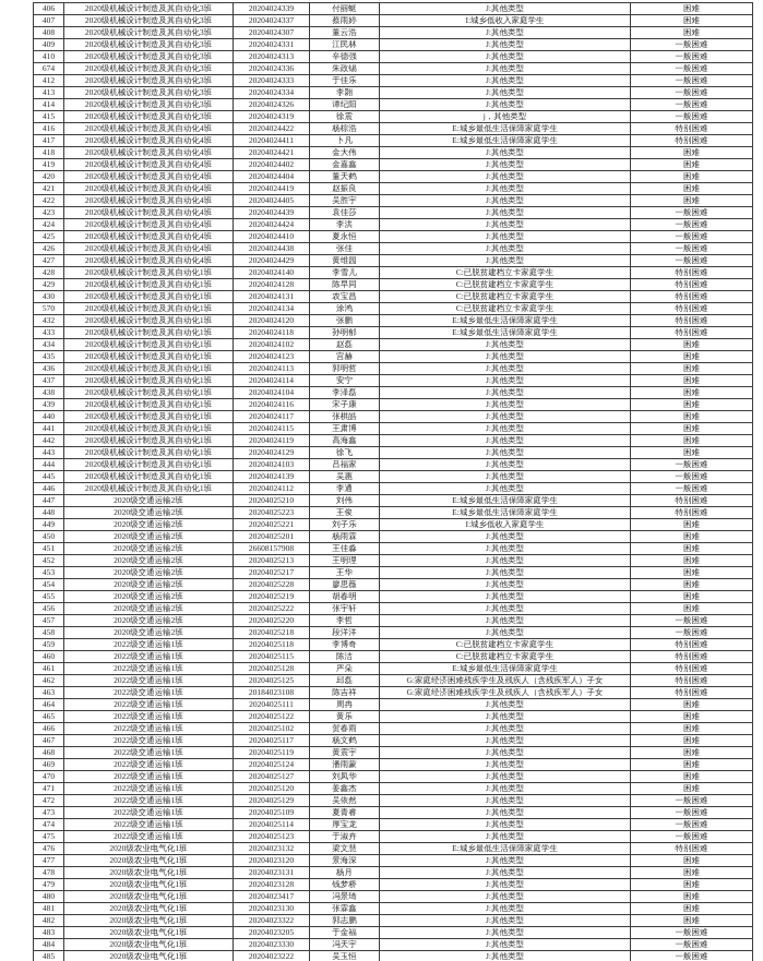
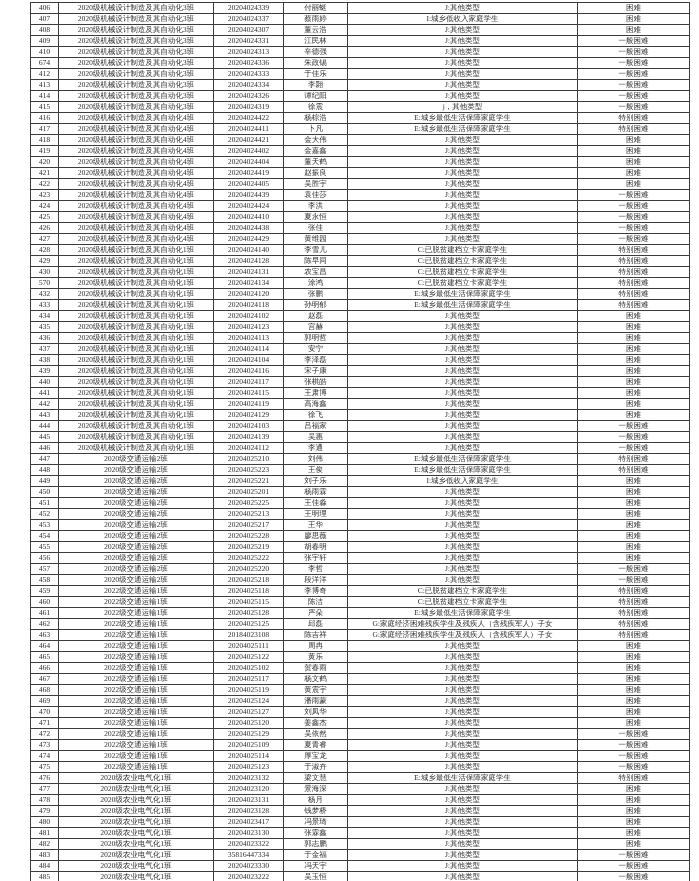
  406	2020级机械设计制造及其自动化3班	20204024339	付丽蜓	J:其他类型	困难
  407	2020级机械设计制造及其自动化3班	20204024337	蔡雨婷	I:城乡低收入家庭学生	困难
  408	2020级机械设计制造及其自动化3班	20204024307	董云浩	J:其他类型	困难
  409	2020级机械设计制造及其自动化3班	20204024331	江民林	J:其他类型	一般困难
  410	2020级机械设计制造及其自动化3班	20204024313	辛德强	J:其他类型	一般困难
  674	2020级机械设计制造及其自动化3班	20204024336	朱政锡	J:其他类型	一般困难
  412	2020级机械设计制造及其自动化3班	20204024333	于佳乐	J:其他类型	一般困难
  413	2020级机械设计制造及其自动化3班	20204024334	李翾	J:其他类型	一般困难
  414	2020级机械设计制造及其自动化3班	20204024326	谭纪阳	J:其他类型	一般困难
  415	2020级机械设计制造及其自动化3班	20204024319	徐震	j，其他类型	一般困难
  416	2020级机械设计制造及其自动化4班	20204024422	杨棕浩	E:城乡最低生活保障家庭学生	特别困难
  417	2020级机械设计制造及其自动化4班	20204024411	卜凡	E:城乡最低生活保障家庭学生	特别困难
  418	2020级机械设计制造及其自动化4班	20204024421	金大伟	J:其他类型	困难
  419	2020级机械设计制造及其自动化4班	20204024402	金嘉鑫	J:其他类型	困难
  420	2020级机械设计制造及其自动化4班	20204024404	董天鹤	J:其他类型	困难
  421	2020级机械设计制造及其自动化4班	20204024419	赵振良	J:其他类型	困难
  422	2020级机械设计制造及其自动化4班	20204024405	吴胜宇	J:其他类型	困难
  423	2020级机械设计制造及其自动化4班	20204024439	袁佳莎	J:其他类型	一般困难
  424	2020级机械设计制造及其自动化4班	20204024424	李洪	J:其他类型	一般困难
  425	2020级机械设计制造及其自动化4班	20204024410	夏永恒	J:其他类型	一般困难
  426	2020级机械设计制造及其自动化4班	20204024438	张佳	J:其他类型	一般困难
  427	2020级机械设计制造及其自动化4班	20204024429	黄维园	J:其他类型	一般困难
  428	2020级机械设计制造及其自动化1班	20204024140	李雪儿	C:已脱贫建档立卡家庭学生	特别困难
  429	2020级机械设计制造及其自动化1班	20204024128	陈早同	C:已脱贫建档立卡家庭学生	特别困难
  430	2020级机械设计制造及其自动化1班	20204024131	农宝昌	C:已脱贫建档立卡家庭学生	特别困难
  570	2020级机械设计制造及其自动化1班	20204024134	涂鸿	C:已脱贫建档立卡家庭学生	特别困难
  432	2020级机械设计制造及其自动化1班	20204024120	张鹏	E:城乡最低生活保障家庭学生	特别困难
  433	2020级机械设计制造及其自动化1班	20204024118	孙明郁	E:城乡最低生活保障家庭学生	特别困难
  434	2020级机械设计制造及其自动化1班	20204024102	赵磊	J:其他类型	困难
  435	2020级机械设计制造及其自动化1班	20204024123	宫赫	J:其他类型	困难
  436	2020级机械设计制造及其自动化1班	20204024113	郭明哲	J:其他类型	困难
  437	2020级机械设计制造及其自动化1班	20204024114	安宁	J:其他类型	困难
  438	2020级机械设计制造及其自动化1班	20204024104	李泽磊	J:其他类型	困难
  439	2020级机械设计制造及其自动化1班	20204024116	宋子康	J:其他类型	困难
  440	2020级机械设计制造及其自动化1班	20204024117	张棋皓	J:其他类型	困难
  441	2020级机械设计制造及其自动化1班	20204024115	王肃博	J:其他类型	困难
  442	2020级机械设计制造及其自动化1班	20204024119	高海鑫	J:其他类型	困难
  443	2020级机械设计制造及其自动化1班	20204024129	徐飞	J:其他类型	困难
  444	2020级机械设计制造及其自动化1班	20204024103	吕福家	J:其他类型	一般困难
  445	2020级机械设计制造及其自动化1班	20204024139	吴惠	J:其他类型	一般困难
  446	2020级机械设计制造及其自动化1班	20204024112	李通	J:其他类型	一般困难
  447	2020级交通运输2班	20204025210	刘伟	E:城乡最低生活保障家庭学生	特别困难
  448	2020级交通运输2班	20204025223	王俊	E:城乡最低生活保障家庭学生	特别困难
  449	2020级交通运输2班	20204025221	刘子乐	I:城乡低收入家庭学生	困难
  450	2020级交通运输2班	20204025201	杨雨霖	J:其他类型	困难
- 451	2020级交通运输2班	26608157908	王佳淼	J:其他类型	困难
+ 451	2020级交通运输2班	20204025225	王佳淼	J:其他类型	困难
  452	2020级交通运输2班	20204025213	王明理	J:其他类型	困难
  453	2020级交通运输2班	20204025217	王华	J:其他类型	困难
  454	2020级交通运输2班	20204025228	廖思薇	J:其他类型	困难
  455	2020级交通运输2班	20204025219	胡春明	J:其他类型	困难
  456	2020级交通运输2班	20204025222	张宇轩	J:其他类型	困难
  457	2020级交通运输2班	20204025220	李哲	J:其他类型	一般困难
  458	2020级交通运输2班	20204025218	段洋洋	J:其他类型	一般困难
  459	2022级交通运输1班	20204025118	李博奇	C:已脱贫建档立卡家庭学生	特别困难
  460	2022级交通运输1班	20204025115	陈洁	C:已脱贫建档立卡家庭学生	特别困难
  461	2022级交通运输1班	20204025128	严朵	E:城乡最低生活保障家庭学生	特别困难
  462	2022级交通运输1班	20204025125	邱磊	G:家庭经济困难残疾学生及残疾人（含残疾军人）子女	特别困难
  463	2022级交通运输1班	20184023108	陈吉祥	G:家庭经济困难残疾学生及残疾人（含残疾军人）子女	特别困难
  464	2022级交通运输1班	20204025111	周冉	J:其他类型	困难
  465	2022级交通运输1班	20204025122	黄乐	J:其他类型	困难
  466	2022级交通运输1班	20204025102	贺春雨	J:其他类型	困难
  467	2022级交通运输1班	20204025117	杨文鹤	J:其他类型	困难
  468	2022级交通运输1班	20204025119	黄震宇	J:其他类型	困难
  469	2022级交通运输1班	20204025124	潘雨蒙	J:其他类型	困难
  470	2022级交通运输1班	20204025127	刘凤华	J:其他类型	困难
  471	2022级交通运输1班	20204025120	姜鑫杰	J:其他类型	困难
  472	2022级交通运输1班	20204025129	吴依然	J:其他类型	一般困难
  473	2022级交通运输1班	20204025109	夏青睿	J:其他类型	一般困难
  474	2022级交通运输1班	20204025114	厚宝龙	J:其他类型	一般困难
  475	2022级交通运输1班	20204025123	于淑卉	J:其他类型	一般困难
  476	2020级农业电气化1班	20204023132	梁文慧	E:城乡最低生活保障家庭学生	特别困难
  477	2020级农业电气化1班	20204023120	景海深	J:其他类型	困难
  478	2020级农业电气化1班	20204023131	杨月	J:其他类型	困难
  479	2020级农业电气化1班	20204023128	钱梦桥	J:其他类型	困难
  480	2020级农业电气化1班	20204023417	冯景琦	J:其他类型	困难
  481	2020级农业电气化1班	20204023130	张霖鑫	J:其他类型	困难
  482	2020级农业电气化1班	20204023322	郭志鹏	J:其他类型	困难
- 483	2020级农业电气化1班	20204023205	于金福	J:其他类型	一般困难
+ 483	2020级农业电气化1班	35816447334	于金福	J:其他类型	一般困难
  484	2020级农业电气化1班	20204023330	冯天宇	J:其他类型	一般困难
  485	2020级农业电气化1班	20204023222	吴玉恒	J:其他类型	一般困难
